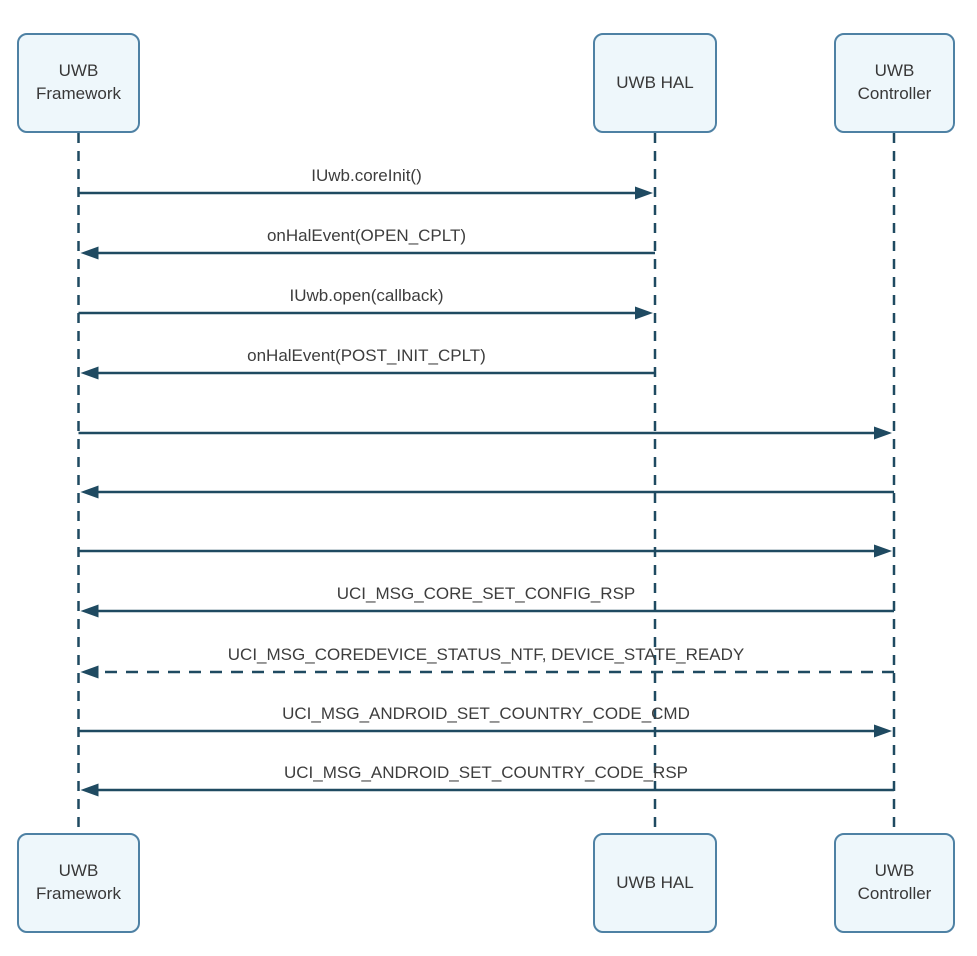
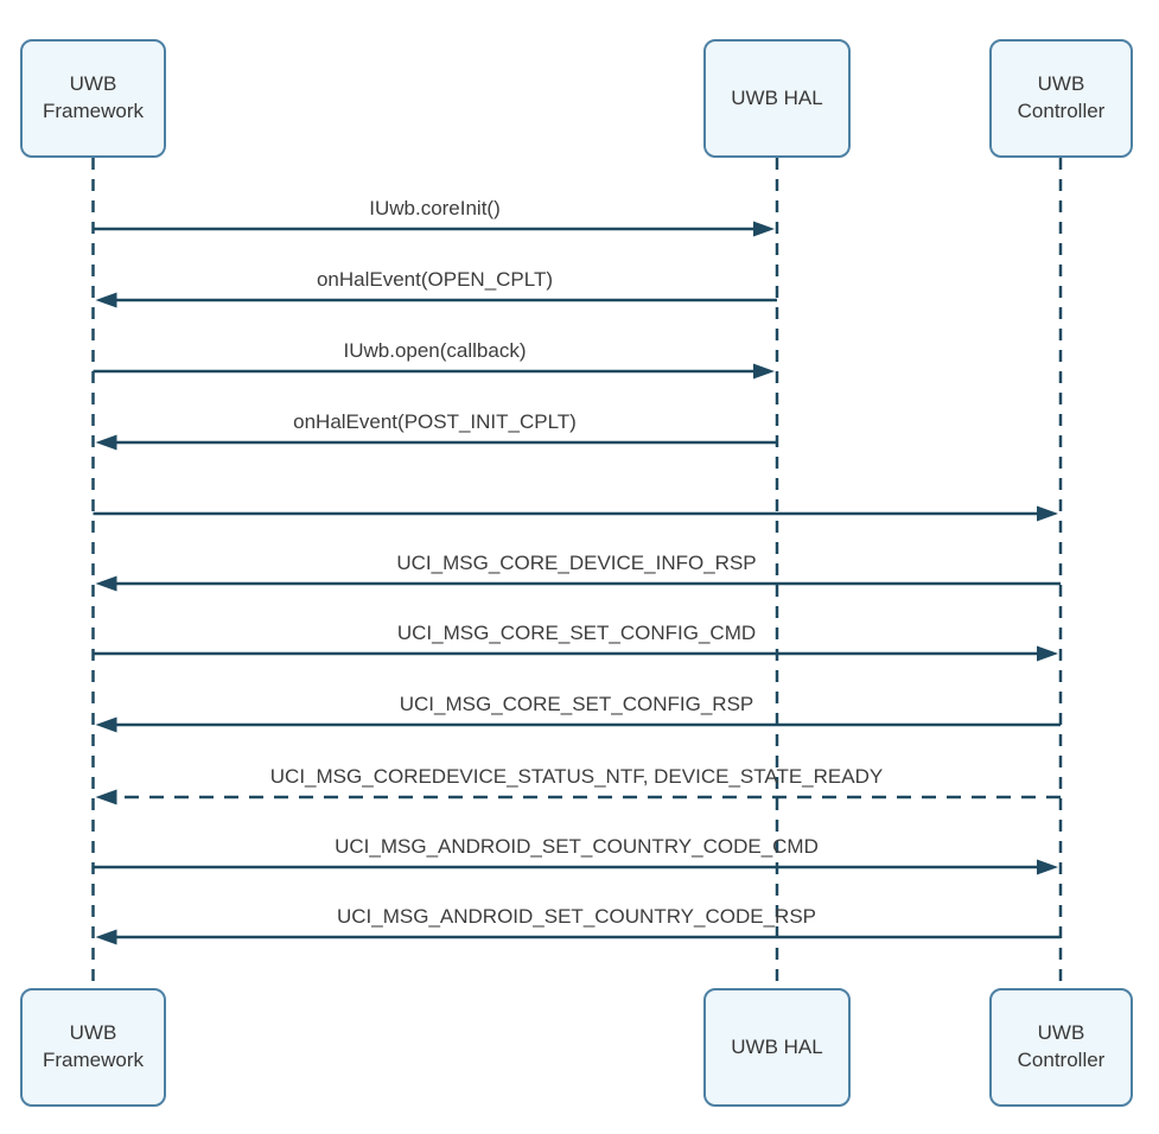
  UWB Framework
  UWB HAL
  UWB Controller
  UWB Framework
  UWB HAL
  UWB Controller
  IUwb.coreInit()
  onHalEvent(OPEN_CPLT)
  IUwb.open(callback)
  onHalEvent(POST_INIT_CPLT)
+ UCI_MSG_CORE_DEVICE_INFO_RSP
+ UCI_MSG_CORE_SET_CONFIG_CMD
  UCI_MSG_CORE_SET_CONFIG_RSP
  UCI_MSG_COREDEVICE_STATUS_NTF, DEVICE_STATE_READY
  UCI_MSG_ANDROID_SET_COUNTRY_CODE_CMD
  UCI_MSG_ANDROID_SET_COUNTRY_CODE_RSP
